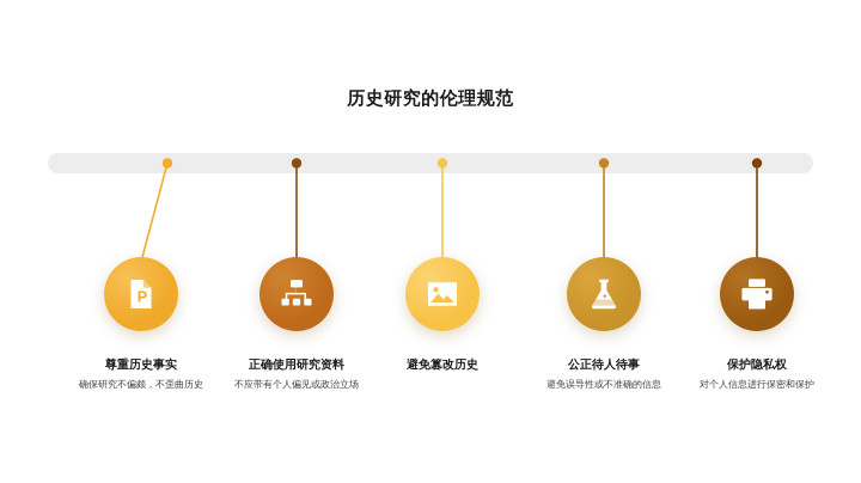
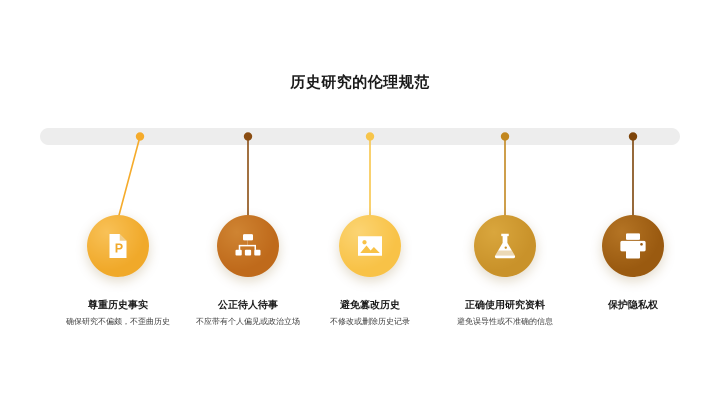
  历史研究的伦理规范
  P
  尊重历史事实
  确保研究不偏颇，不歪曲历史
- 正确使用研究资料
+ 公正待人待事
  不应带有个人偏见或政治立场
  避免篡改历史
+ 不修改或删除历史记录
- 公正待人待事
+ 正确使用研究资料
  避免误导性或不准确的信息
  保护隐私权
- 对个人信息进行保密和保护
